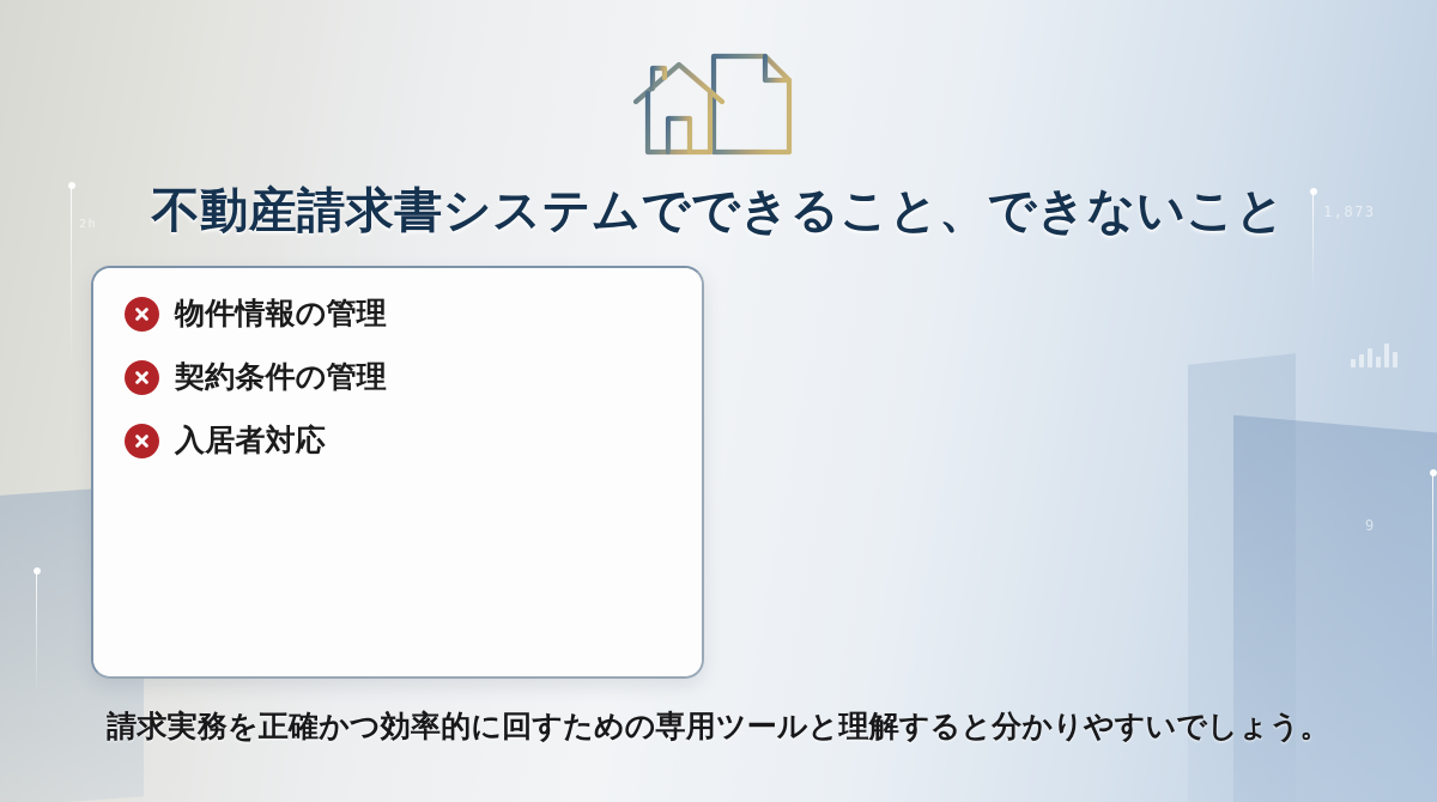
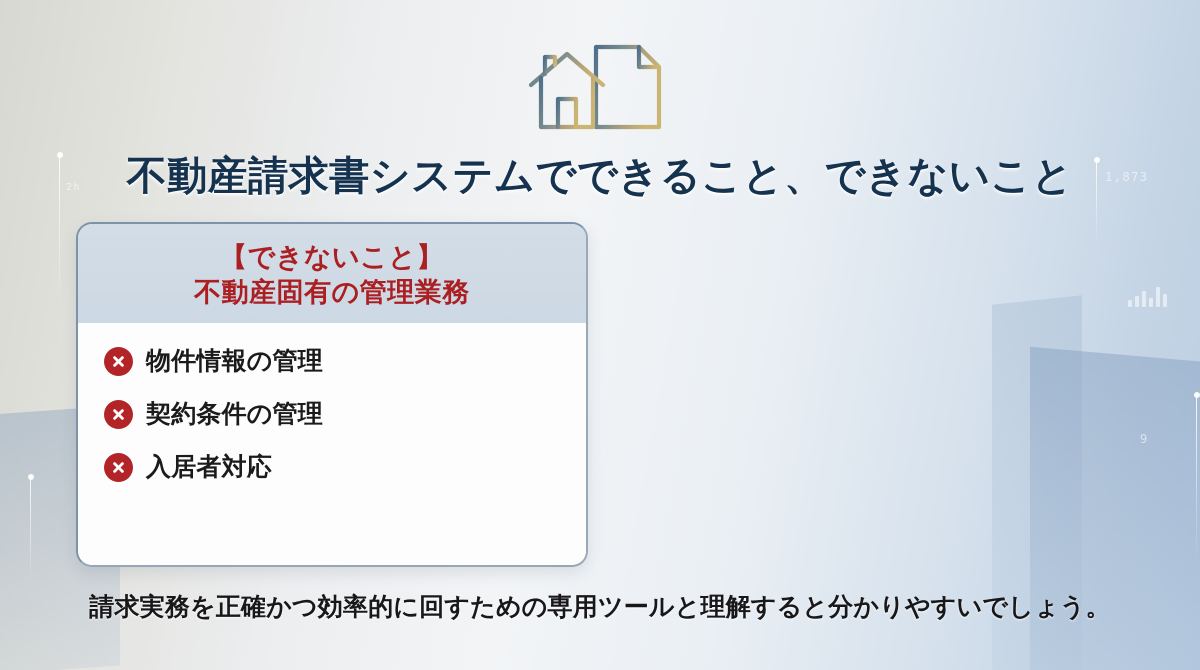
  1,873
  9
  不動産請求書システムでできること、できないこと
+ 【できないこと】
+ 不動産固有の管理業務
  物件情報の管理
  契約条件の管理
  入居者対応
  請求実務を正確かつ効率的に回すための専用ツールと理解すると分かりやすいでしょう。
